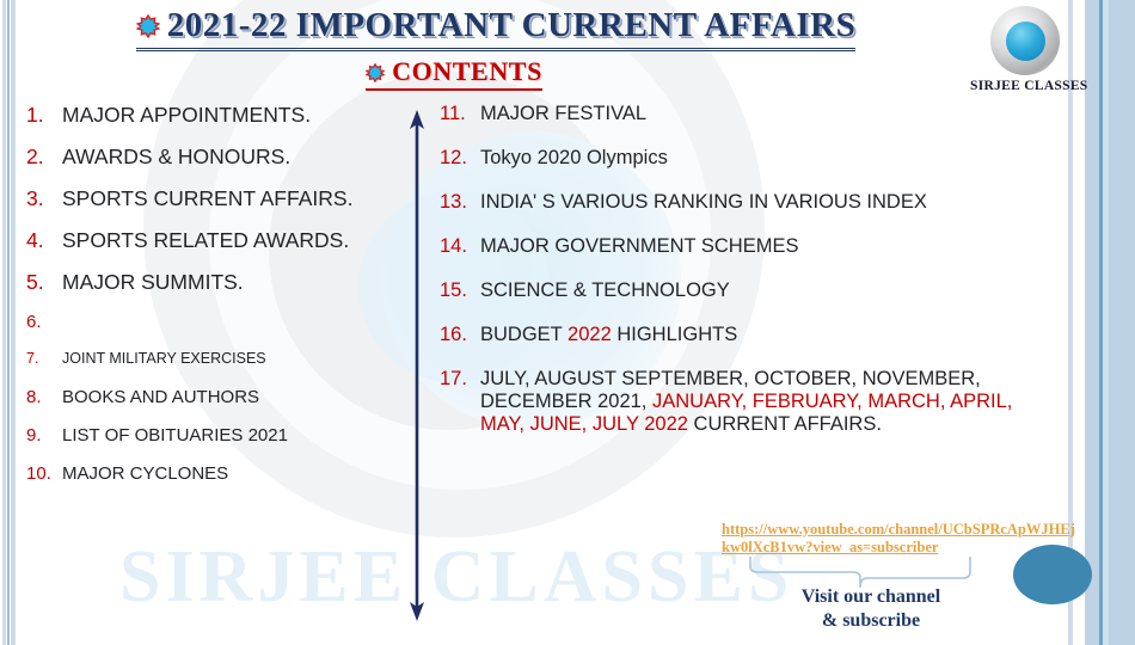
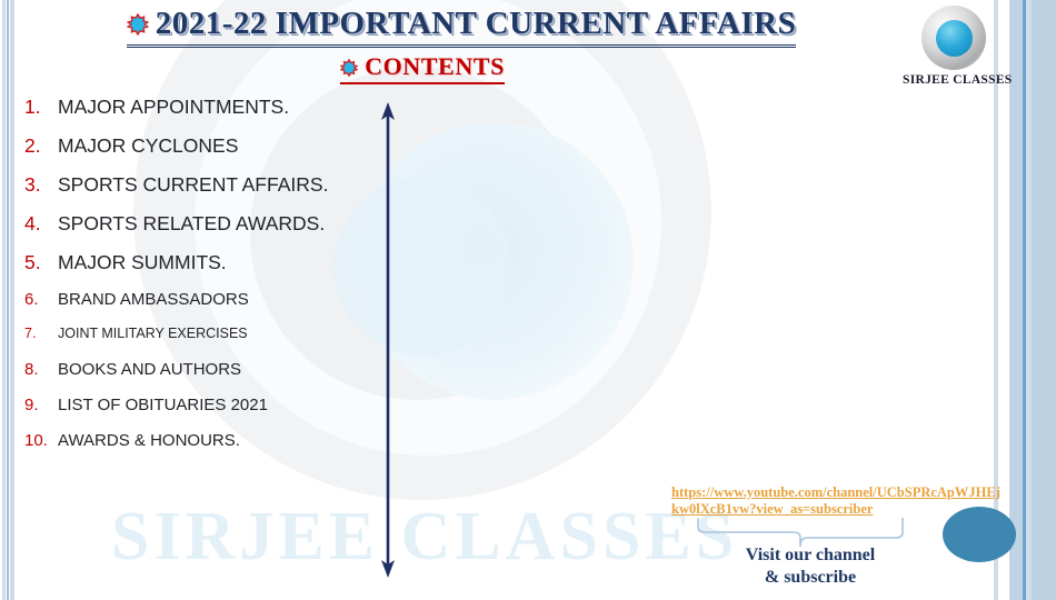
  SIRJEE CLASSES
  2021-22 IMPORTANT CURRENT AFFAIRS
  CONTENTS
  SIRJEE CLASSES
  1.
  MAJOR APPOINTMENTS.
  2.
- AWARDS & HONOURS.
+ MAJOR CYCLONES
  3.
  SPORTS CURRENT AFFAIRS.
  4.
  SPORTS RELATED AWARDS.
  5.
  MAJOR SUMMITS.
  6.
+ BRAND AMBASSADORS
  7.
  JOINT MILITARY EXERCISES
  8.
  BOOKS AND AUTHORS
  9.
  LIST OF OBITUARIES 2021
  10.
- MAJOR CYCLONES
+ AWARDS & HONOURS.
- 11.
- MAJOR FESTIVAL
- 12.
- Tokyo 2020 Olympics
- 13.
- INDIA' S VARIOUS RANKING IN VARIOUS INDEX
- 14.
- MAJOR GOVERNMENT SCHEMES
- 15.
- SCIENCE & TECHNOLOGY
- 16.
- BUDGET 2022 HIGHLIGHTS
- 17.
- JULY, AUGUST SEPTEMBER, OCTOBER, NOVEMBER, DECEMBER 2021, JANUARY, FEBRUARY, MARCH, APRIL, MAY, JUNE, JULY 2022 CURRENT AFFAIRS.
  https://www.youtube.com/channel/UCbSPRcApWJHEjkw0lXcB1vw?view_as=subscriber
  Visit our channel
  & subscribe
